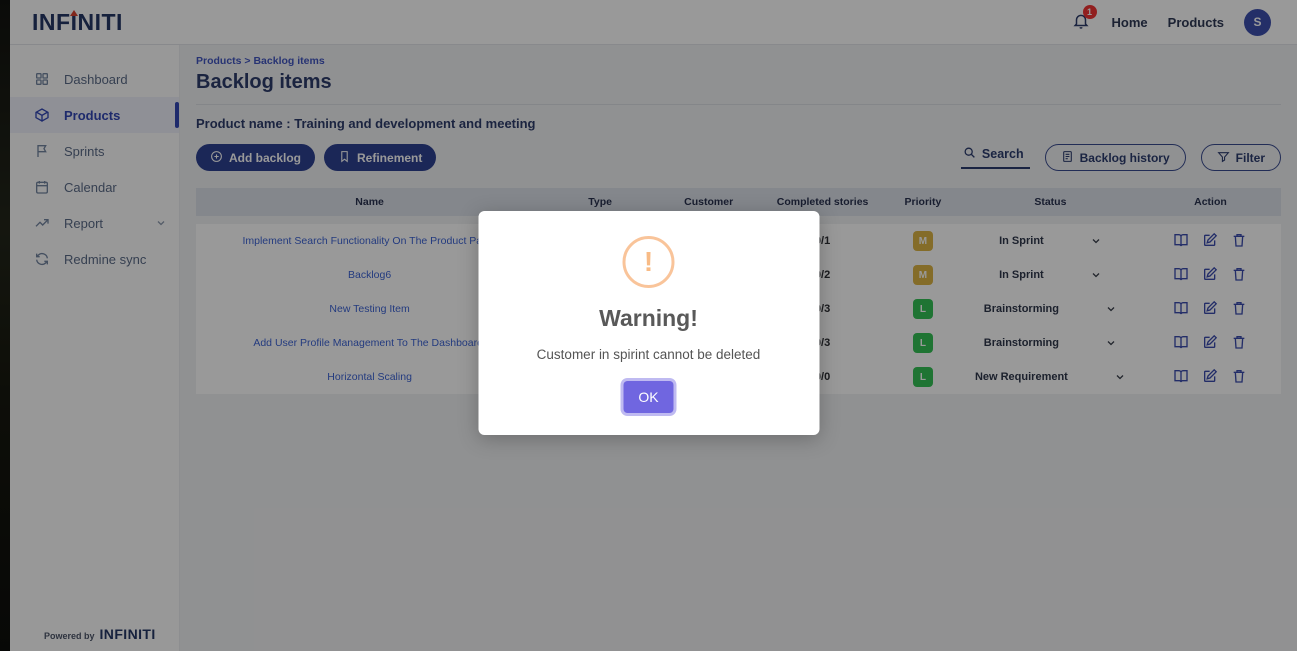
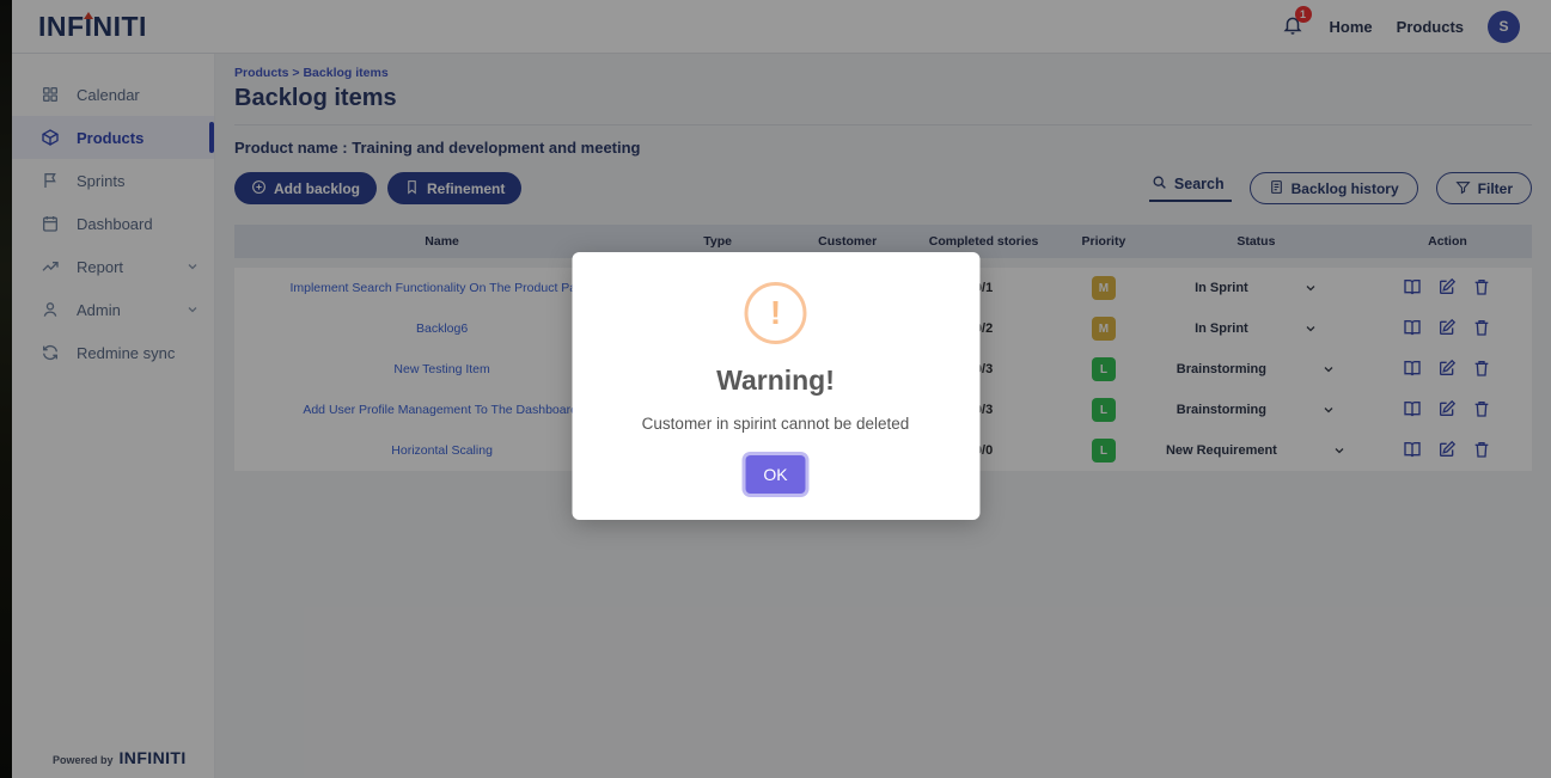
  INF
  I
  NITI
  1
  Home
  Products
  S
- Dashboard
+ Calendar
  Products
  Sprints
- Calendar
+ Dashboard
  Report
+ Admin
  Redmine sync
  Powered by
  INF
  I
  NITI
  Products > Backlog items
  Backlog items
  Product name : Training and development and meeting
  Add backlog
  Refinement
  Search
  Backlog history
  Filter
  Name	Type	Customer	Completed stories	Priority	Status	Action
  Implement Search Functionality On The Product P			/1	M	In Sprint
  Backlog6			/2	M	In Sprint
  New Testing Item			/3	L	Brainstorming
  Add User Profile Management To The Dashboar			/3	L	Brainstorming
  Horizontal Scaling			/0	L	New Requirement
  !
  Warning!
  Customer in spirint cannot be deleted
  OK
